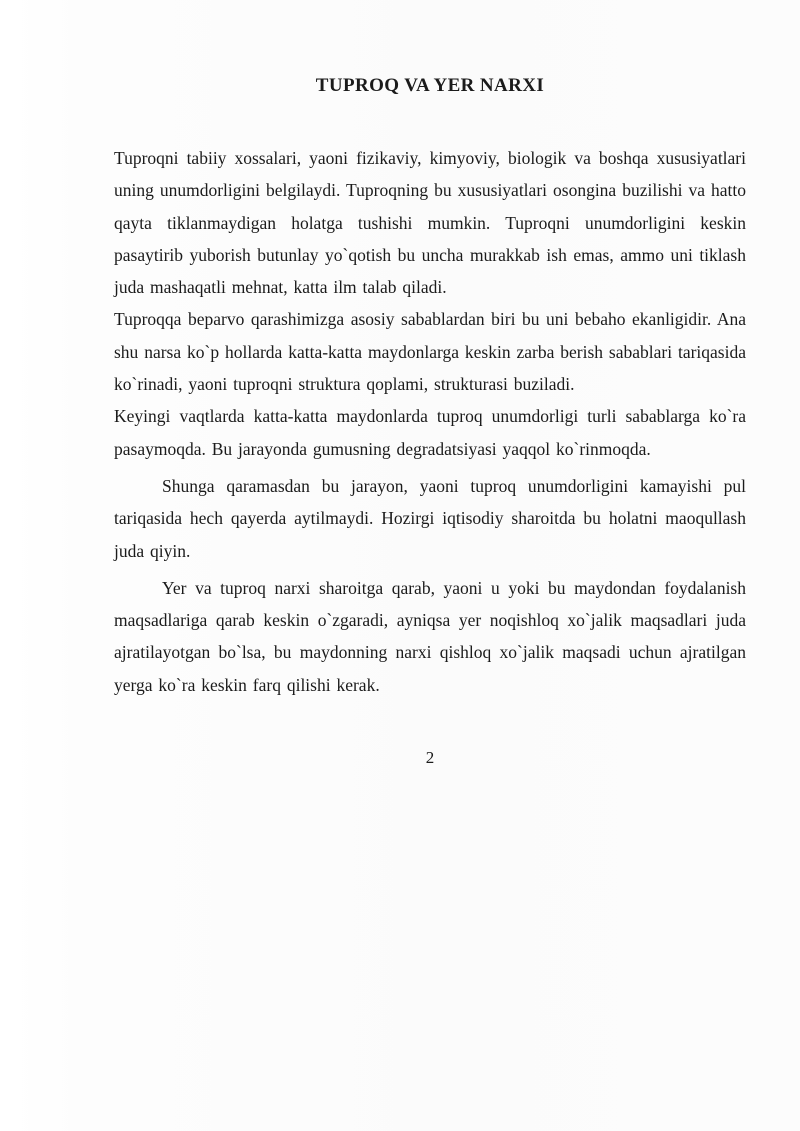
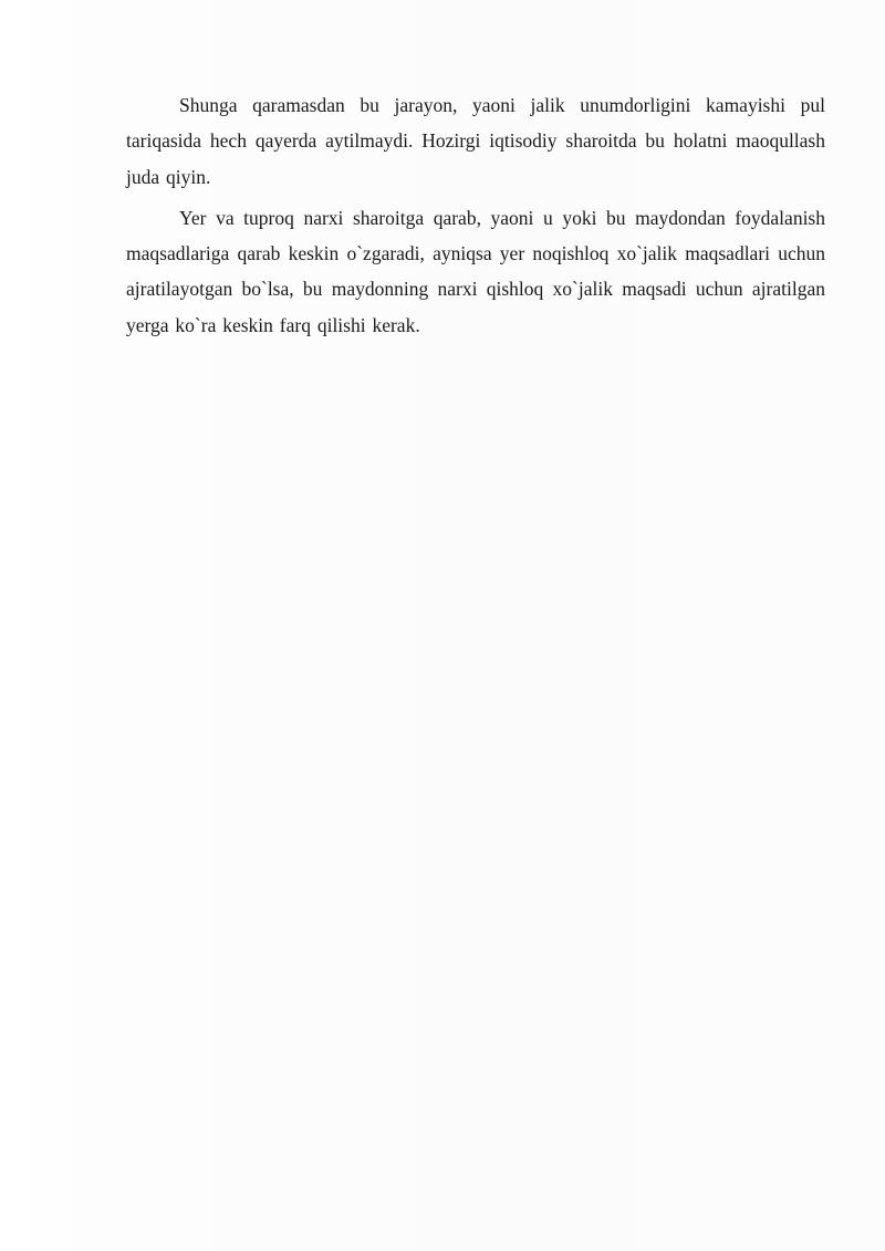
- TUPROQ VA YER NARXI
- Tuproqni tabiiy xossalari, yaoni fizikaviy, kimyoviy, biologik va boshqa xususiyatlari uning unumdorligini belgilaydi. Tuproqning bu xususiyatlari osongina buzilishi va hatto qayta tiklanmaydigan holatga tushishi mumkin. Tuproqni unumdorligini keskin pasaytirib yuborish butunlay yo`qotish bu uncha murakkab ish emas, ammo uni tiklash juda mashaqatli mehnat, katta ilm talab qiladi.
- Tuproqqa beparvo qarashimizga asosiy sabablardan biri bu uni bebaho ekanligidir. Ana shu narsa ko`p hollarda katta-katta maydonlarga keskin zarba berish sabablari tariqasida ko`rinadi, yaoni tuproqni struktura qoplami, strukturasi buziladi.
- Keyingi vaqtlarda katta-katta maydonlarda tuproq unumdorligi turli sabablarga ko`ra pasaymoqda. Bu jarayonda gumusning degradatsiyasi yaqqol ko`rinmoqda.
- Shunga qaramasdan bu jarayon, yaoni tuproq unumdorligini kamayishi pul tariqasida hech qayerda aytilmaydi. Hozirgi iqtisodiy sharoitda bu holatni maoqullash juda qiyin.
+ Shunga qaramasdan bu jarayon, yaoni jalik unumdorligini kamayishi pul tariqasida hech qayerda aytilmaydi. Hozirgi iqtisodiy sharoitda bu holatni maoqullash juda qiyin.
- Yer va tuproq narxi sharoitga qarab, yaoni u yoki bu maydondan foydalanish maqsadlariga qarab keskin o`zgaradi, ayniqsa yer noqishloq xo`jalik maqsadlari juda ajratilayotgan bo`lsa, bu maydonning narxi qishloq xo`jalik maqsadi uchun ajratilgan yerga ko`ra keskin farq qilishi kerak.
+ Yer va tuproq narxi sharoitga qarab, yaoni u yoki bu maydondan foydalanish maqsadlariga qarab keskin o`zgaradi, ayniqsa yer noqishloq xo`jalik maqsadlari uchun ajratilayotgan bo`lsa, bu maydonning narxi qishloq xo`jalik maqsadi uchun ajratilgan yerga ko`ra keskin farq qilishi kerak.
- 2
